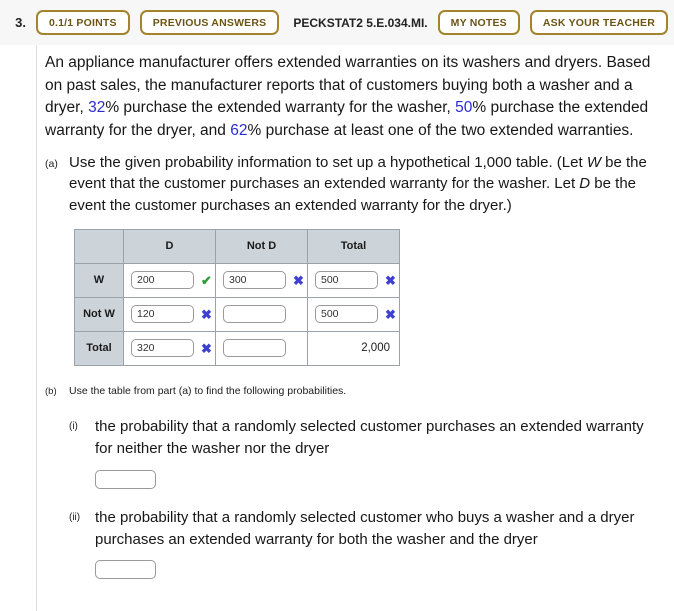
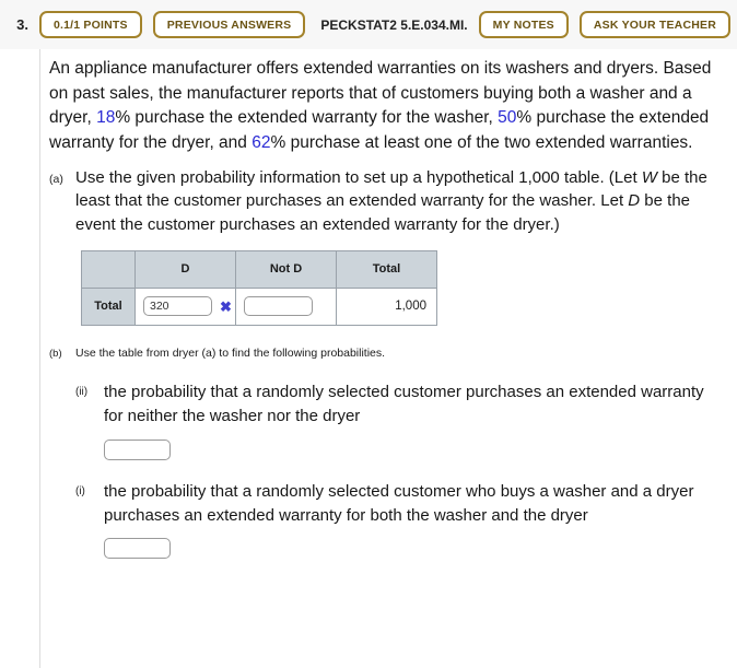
  3.
  0.1/1 POINTS
  PREVIOUS ANSWERS
  PECKSTAT2 5.E.034.MI.
  MY NOTES
  ASK YOUR TEACHER
- An appliance manufacturer offers extended warranties on its washers and dryers. Based on past sales, the manufacturer reports that of customers buying both a washer and a dryer, 32% purchase the extended warranty for the washer, 50% purchase the extended warranty for the dryer, and 62% purchase at least one of the two extended warranties.
+ An appliance manufacturer offers extended warranties on its washers and dryers. Based on past sales, the manufacturer reports that of customers buying both a washer and a dryer, 18% purchase the extended warranty for the washer, 50% purchase the extended warranty for the dryer, and 62% purchase at least one of the two extended warranties.
  (a)
- Use the given probability information to set up a hypothetical 1,000 table. (Let W be the event that the customer purchases an extended warranty for the washer. Let D be the event the customer purchases an extended warranty for the dryer.)
+ Use the given probability information to set up a hypothetical 1,000 table. (Let W be the least that the customer purchases an extended warranty for the washer. Let D be the event the customer purchases an extended warranty for the dryer.)
  	D	Not D	Total
- W	200 ✔	300 ✖	500 ✖
- Not W	120 ✖		500 ✖
- Total	320 ✖		2,000
+ Total	320 ✖		1,000
  (b)
- Use the table from part (a) to find the following probabilities.
+ Use the table from dryer (a) to find the following probabilities.
- (i)
+ (ii)
  the probability that a randomly selected customer purchases an extended warranty for neither the washer nor the dryer
- (ii)
+ (i)
  the probability that a randomly selected customer who buys a washer and a dryer purchases an extended warranty for both the washer and the dryer
